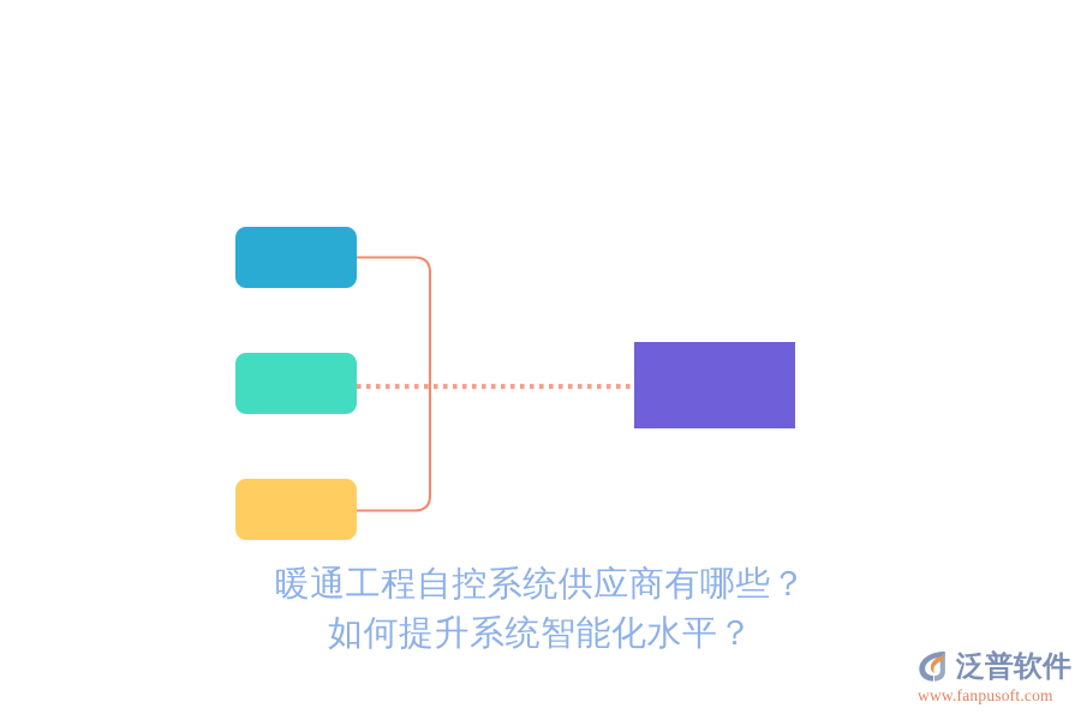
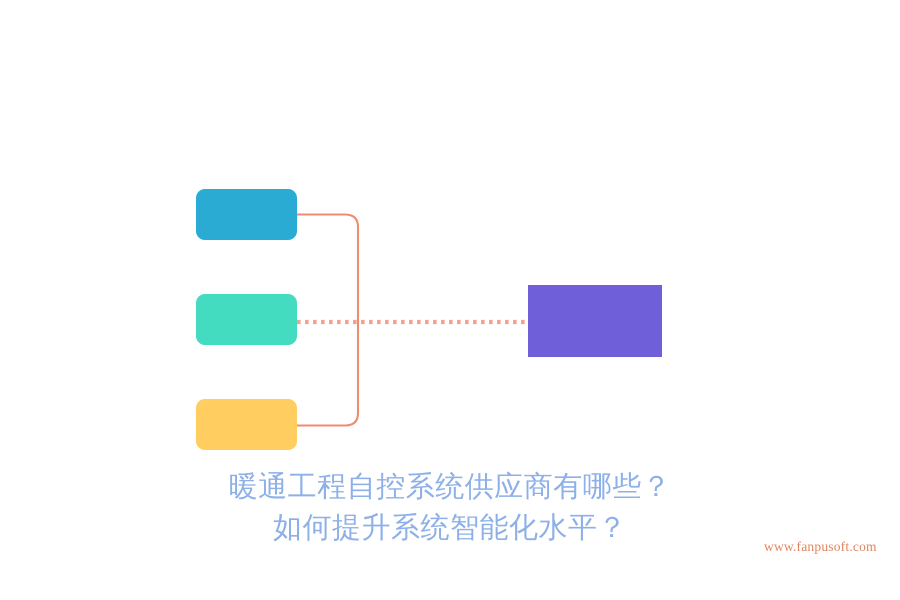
  暖通工程自控系统供应商有哪些？
  如何提升系统智能化水平？
- 泛普软件
  www.fanpusoft.com
